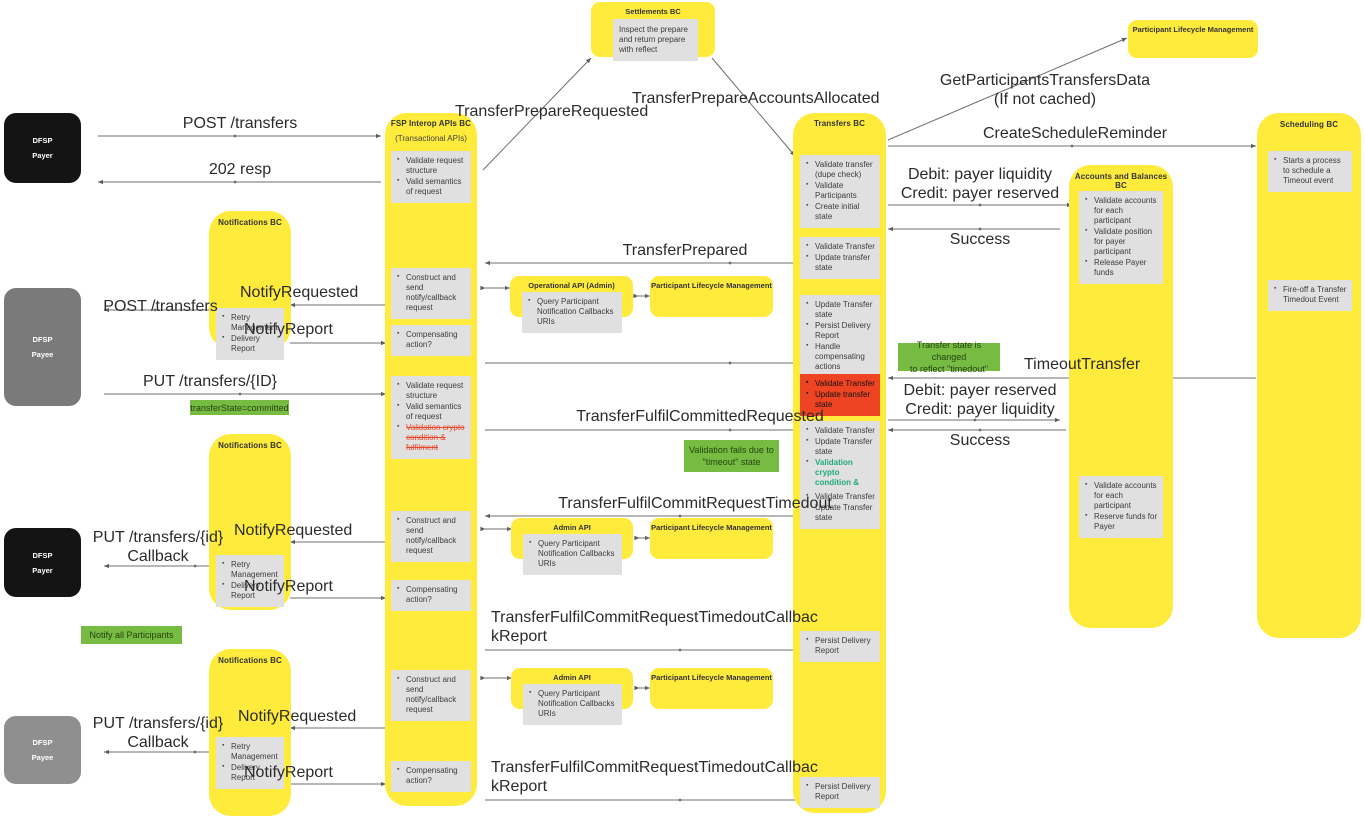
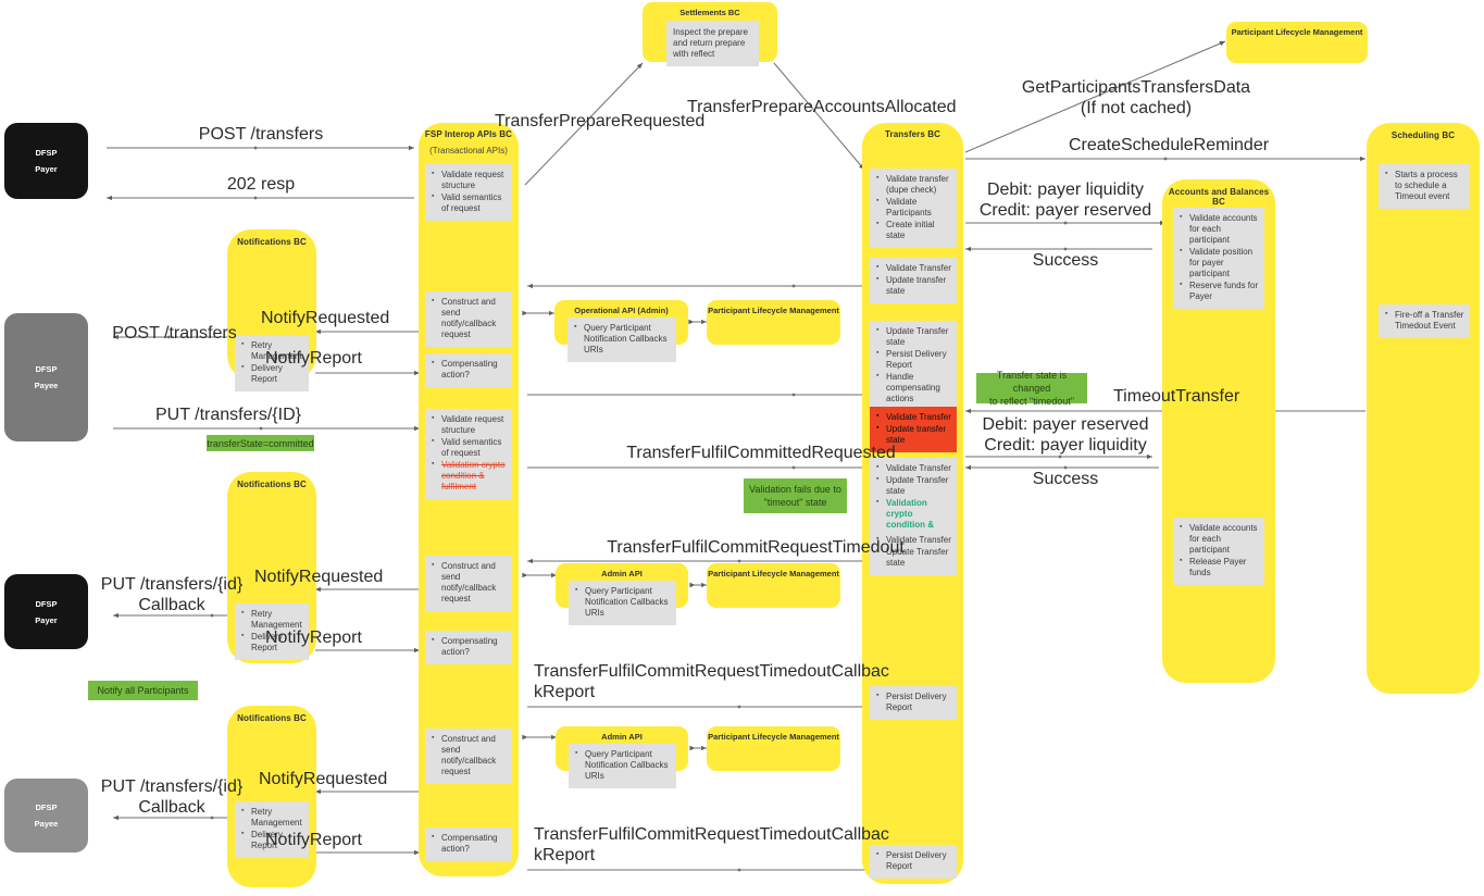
  DFSP
  Payer
  DFSP
  Payee
  DFSP
  Payer
  DFSP
  Payee
  Notifications BC
  Retry Management
  Delivery Report
  Notifications BC
  Retry Management
  Delivery Report
  Notifications BC
  Retry Management
  Delivery Report
  FSP Interop APIs BC
  (Transactional APIs)
  Validate request structure
  Valid semantics of request
  Construct and send notify/callback request
  Compensating action?
  Validate request structure
  Valid semantics of request
  Validation crypto condition & fulfilment
  Construct and send notify/callback request
  Compensating action?
  Construct and send notify/callback request
  Compensating action?
  Transfers BC
  Validate transfer (dupe check)
  Validate Participants
  Create initial state
  Validate Transfer
  Update transfer state
  Update Transfer state
  Persist Delivery Report
  Handle compensating actions
  Validate Transfer
  Update transfer state
  Validate Transfer
  Update Transfer state
  Validation crypto condition &
  Validate Transfer
  Update Transfer state
  Persist Delivery Report
  Persist Delivery Report
  Accounts and Balances BC
  Validate accounts for each participant
  Validate position for payer participant
- Release Payer funds
+ Reserve funds for Payer
  Validate accounts for each participant
- Reserve funds for Payer
+ Release Payer funds
  Scheduling BC
  Starts a process to schedule a Timeout event
  Fire-off a Transfer Timedout Event
  Settlements BC
  Inspect the prepare and return prepare with reflect
  Participant Lifecycle Management
  Operational API (Admin)
  Query Participant Notification Callbacks URIs
  Participant Lifecycle Management
  Admin API
  Query Participant Notification Callbacks URIs
  Participant Lifecycle Management
  Admin API
  Query Participant Notification Callbacks URIs
  Participant Lifecycle Management
  transferState=committed
  Transfer state is changed
  to reflect "timedout"
  Validation fails due to
  "timeout" state
  Notify all Participants
  POST /transfers
  202 resp
  POST /transfers
  PUT /transfers/{ID}
  PUT /transfers/{id}
  Callback
  PUT /transfers/{id}
  Callback
  NotifyRequested
  NotifyReport
  NotifyRequested
  NotifyReport
  NotifyRequested
  NotifyReport
  TransferPrepareRequested
  TransferPrepareAccountsAllocated
  GetParticipantsTransfersData
  (If not cached)
  CreateScheduleReminder
  Debit: payer liquidity
  Credit: payer reserved
  Success
- TransferPrepared
  TransferFulfilCommittedRequested
  TimeoutTransfer
  Debit: payer reserved
  Credit: payer liquidity
  Success
  TransferFulfilCommitRequestTimedout
  TransferFulfilCommitRequestTimedoutCallbac
  kReport
  TransferFulfilCommitRequestTimedoutCallbac
  kReport
